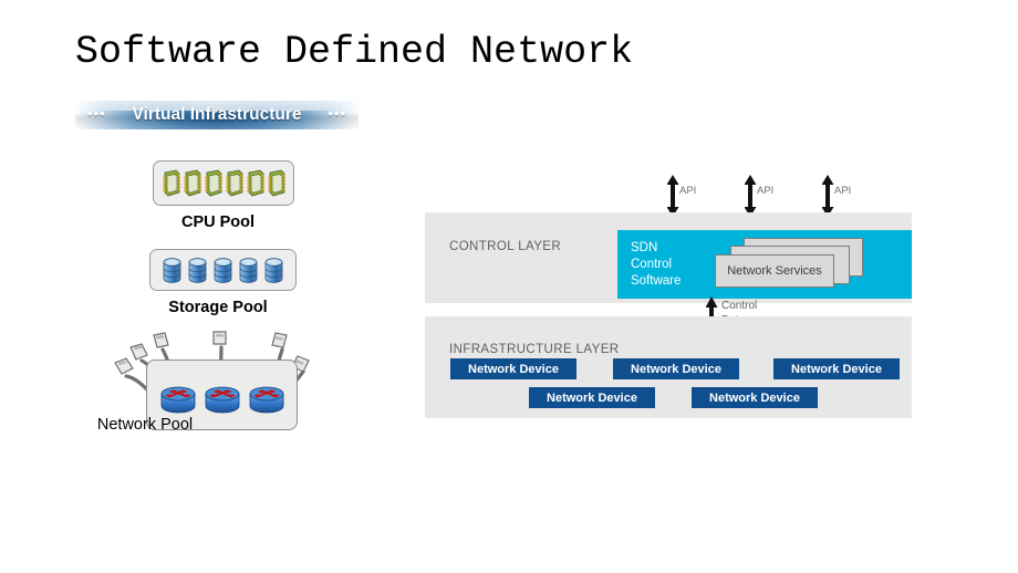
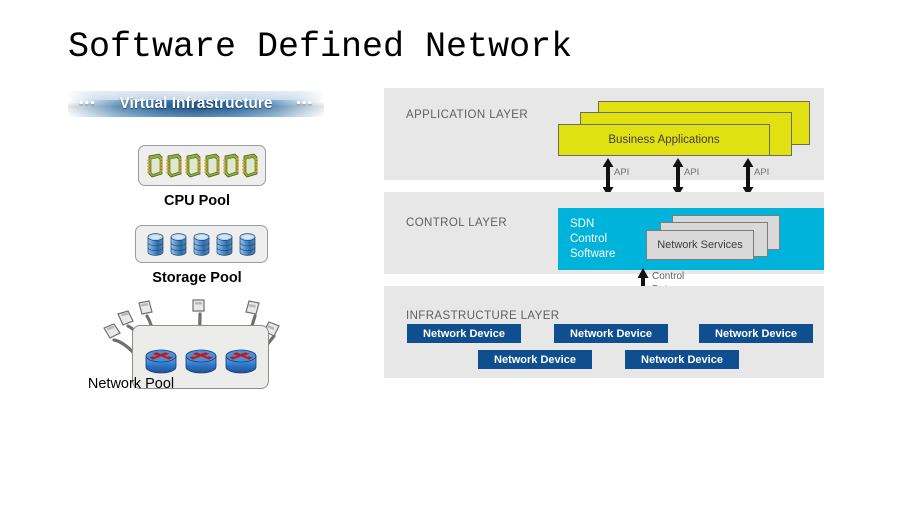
  Software Defined Network
  •••
  Virtual Infrastructure
  •••
  CPU Pool
  Storage Pool
  Network Pool
+ APPLICATION LAYER
+ Business Applications
  API
  API
  API
  CONTROL LAYER
  SDN
  Control
  Software
  Network Services
  INFRASTRUCTURE LAYER
  Network Device
  Network Device
  Network Device
  Network Device
  Network Device
